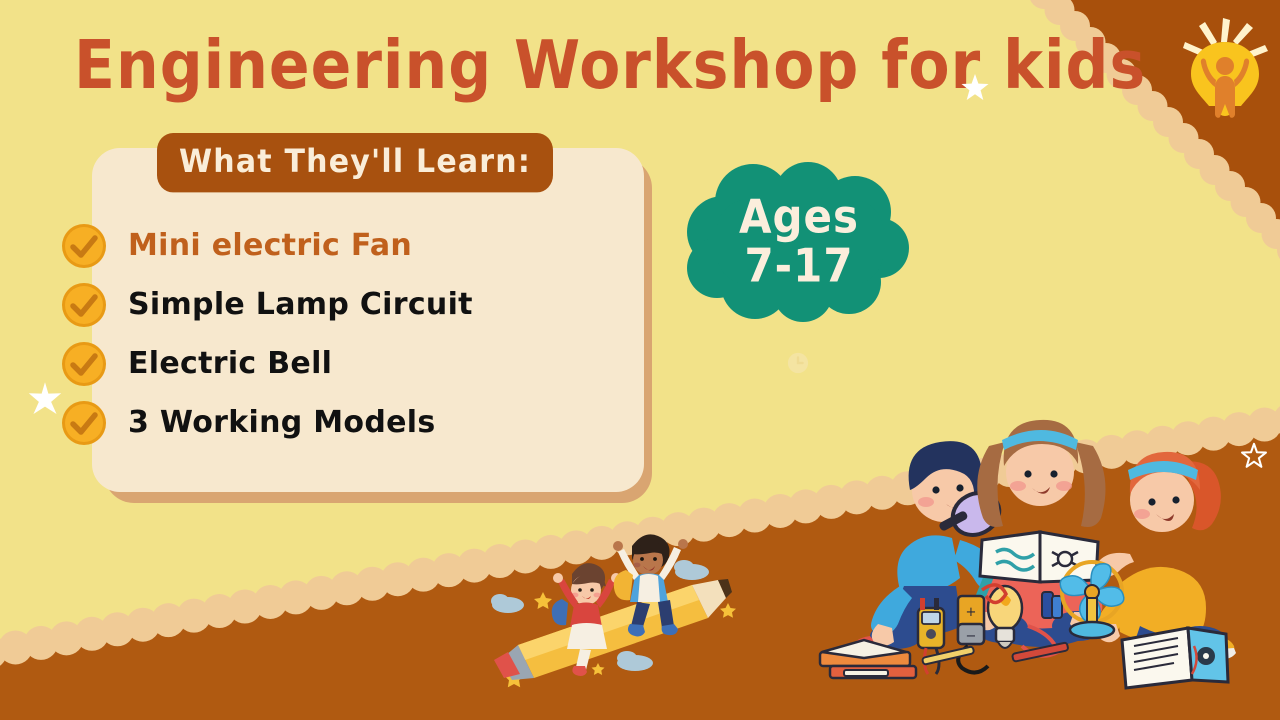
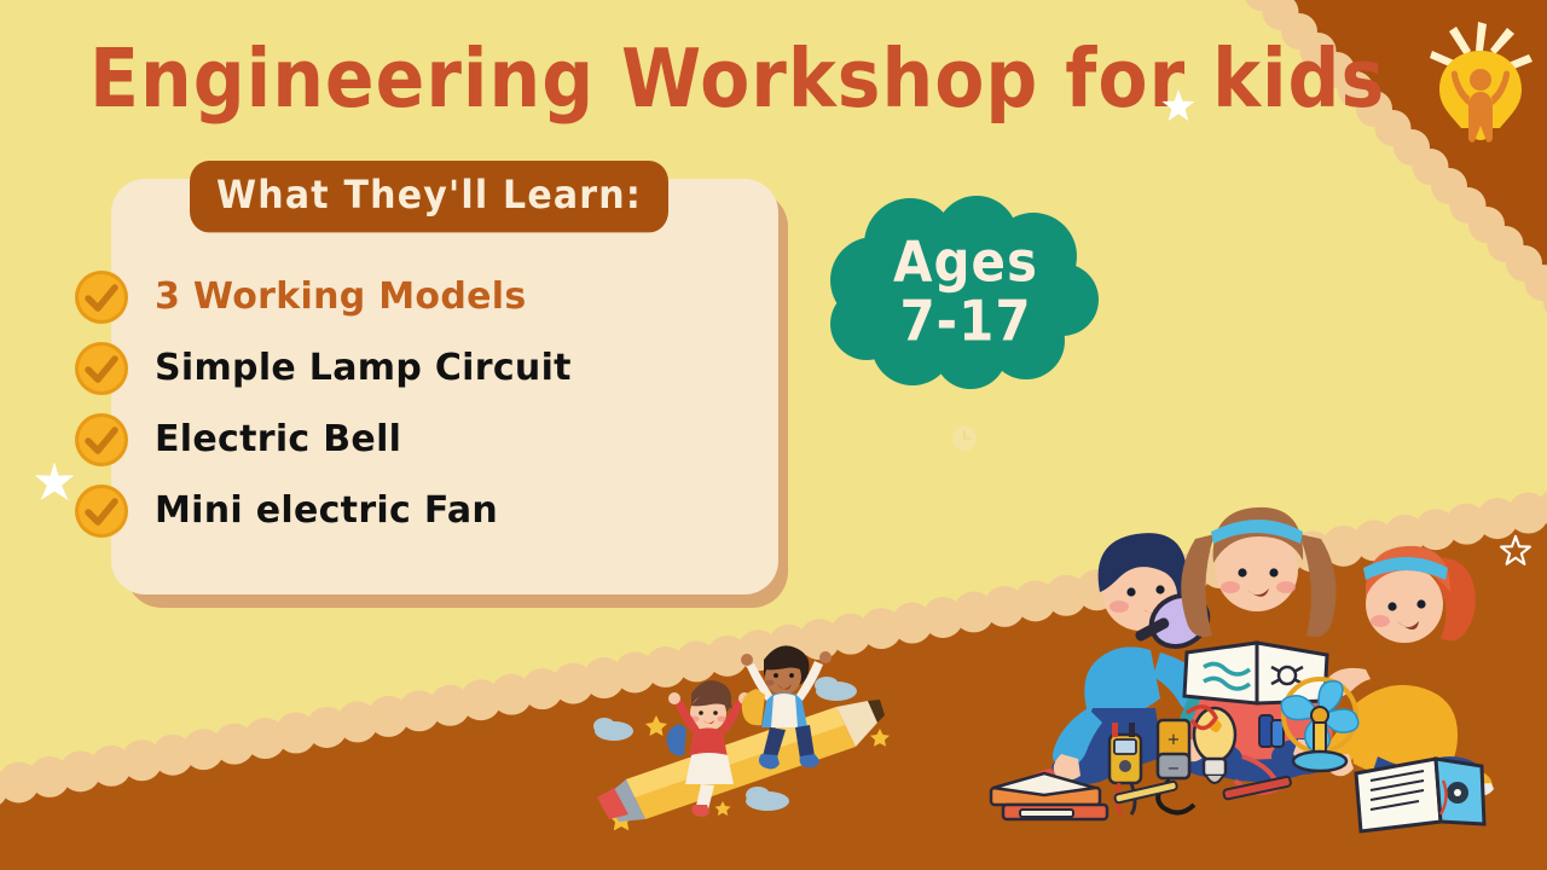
  Engineering Workshop for kids
  What They'll Learn:
- Mini electric Fan
+ 3 Working Models
  Simple Lamp Circuit
  Electric Bell
- 3 Working Models
+ Mini electric Fan
  Ages
  7-17
  +
  −
